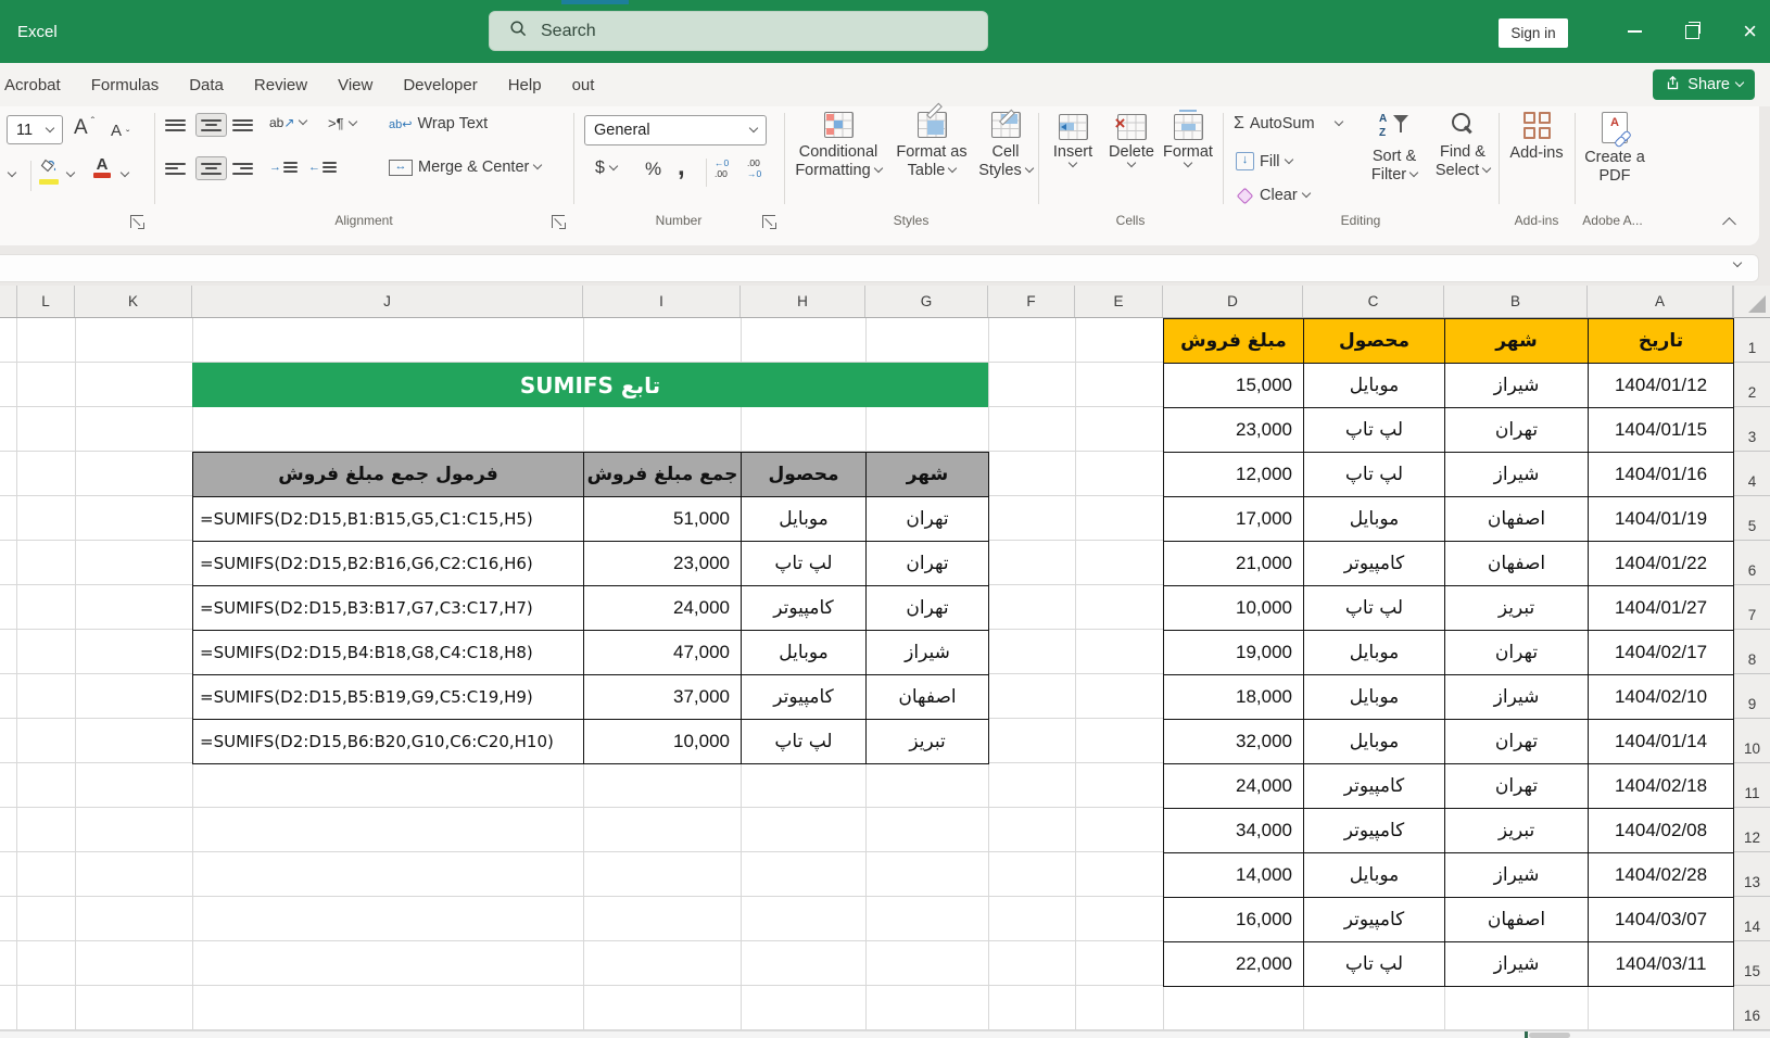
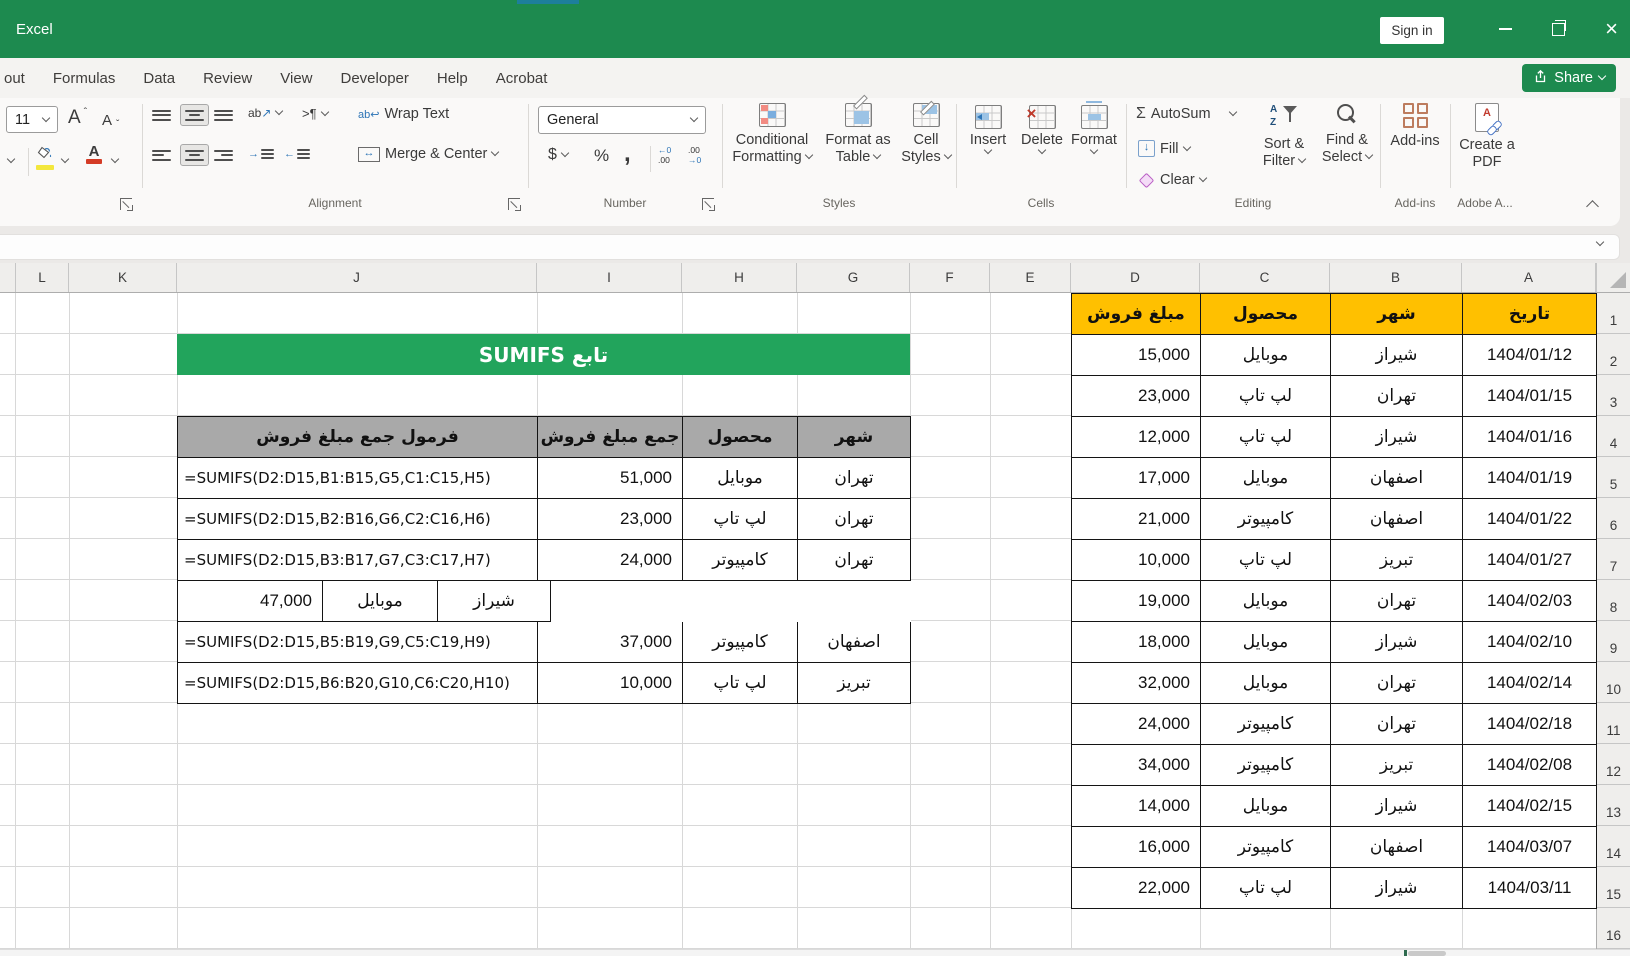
  Excel
- Search
  Sign in
  ×
- Acrobat
+ out
  Formulas
  Data
  Review
  View
  Developer
  Help
- out
+ Acrobat
  Share
  11
  A
  ˆ
  A
  ˇ
  A
  ab↗
  >¶
  ab↩
  Wrap Text
  →
  ←
  ↔
  Merge & Center
  Alignment
  General
  $
  %
  ,
  ←0
  .00
  .00
  →0
  Number
  Conditional Formatting
  Format as Table
  Cell Styles
  Styles
  Insert
  ×
  Delete
  Format
  Cells
  Σ
  AutoSum
  ↓
  Fill
  Clear
  A
  Z
  Sort & Filter
  Find & Select
  Editing
  Add-ins
  Add-ins
  A
  Create a PDF
  Adobe A...
  L
  K
  J
  I
  H
  G
  F
  E
  D
  C
  B
  A
  1
  2
  3
  4
  5
  6
  7
  8
  9
  10
  11
  12
  13
  14
  15
  16
  مبلغ فروش
  محصول
  شهر
  تاریخ
  15,000
  موبایل
  شیراز
  1404/01/12
  23,000
  لپ تاپ
  تهران
  1404/01/15
  12,000
  لپ تاپ
  شیراز
  1404/01/16
  17,000
  موبایل
  اصفهان
  1404/01/19
  21,000
  کامپیوتر
  اصفهان
  1404/01/22
  10,000
  لپ تاپ
  تبریز
  1404/01/27
  19,000
  موبایل
  تهران
- 1404/02/17
+ 1404/02/03
  18,000
  موبایل
  شیراز
  1404/02/10
  32,000
  موبایل
  تهران
- 1404/01/14
+ 1404/02/14
  24,000
  کامپیوتر
  تهران
  1404/02/18
  34,000
  کامپیوتر
  تبریز
  1404/02/08
  14,000
  موبایل
  شیراز
- 1404/02/28
+ 1404/02/15
  16,000
  کامپیوتر
  اصفهان
  1404/03/07
  22,000
  لپ تاپ
  شیراز
  1404/03/11
  تابع SUMIFS
  فرمول جمع مبلغ فروش
  جمع مبلغ فروش
  محصول
  شهر
  =SUMIFS(D2:D15,B1:B15,G5,C1:C15,H5)
  51,000
  موبایل
  تهران
  =SUMIFS(D2:D15,B2:B16,G6,C2:C16,H6)
  23,000
  لپ تاپ
  تهران
  =SUMIFS(D2:D15,B3:B17,G7,C3:C17,H7)
  24,000
  کامپیوتر
  تهران
- =SUMIFS(D2:D15,B4:B18,G8,C4:C18,H8)
  47,000
  موبایل
  شیراز
  =SUMIFS(D2:D15,B5:B19,G9,C5:C19,H9)
  37,000
  کامپیوتر
  اصفهان
  =SUMIFS(D2:D15,B6:B20,G10,C6:C20,H10)
  10,000
  لپ تاپ
  تبریز
